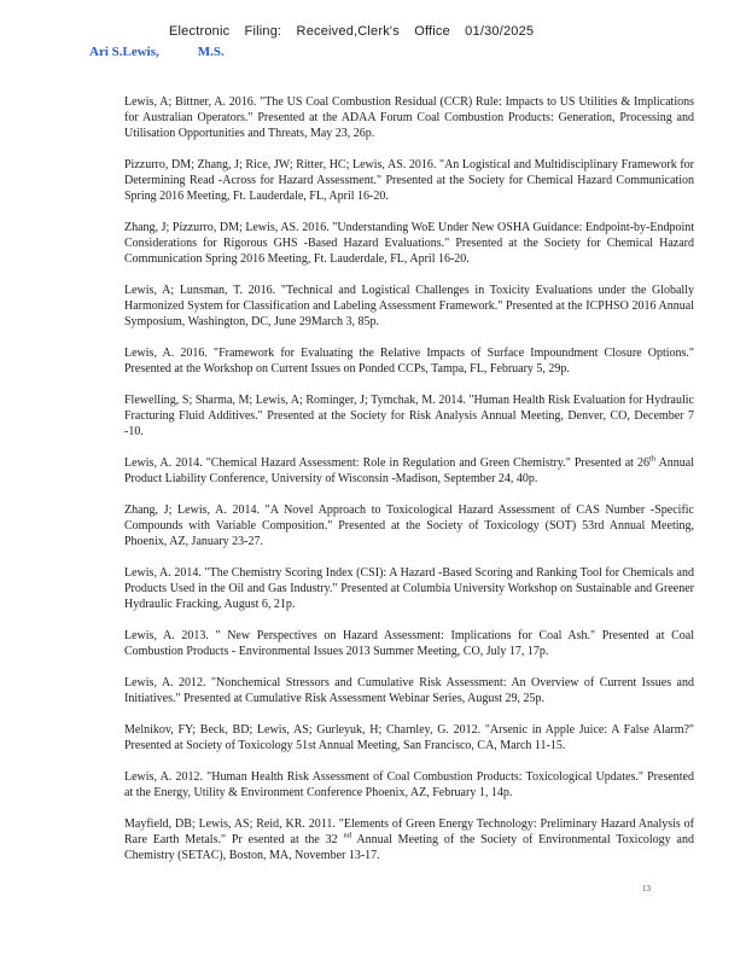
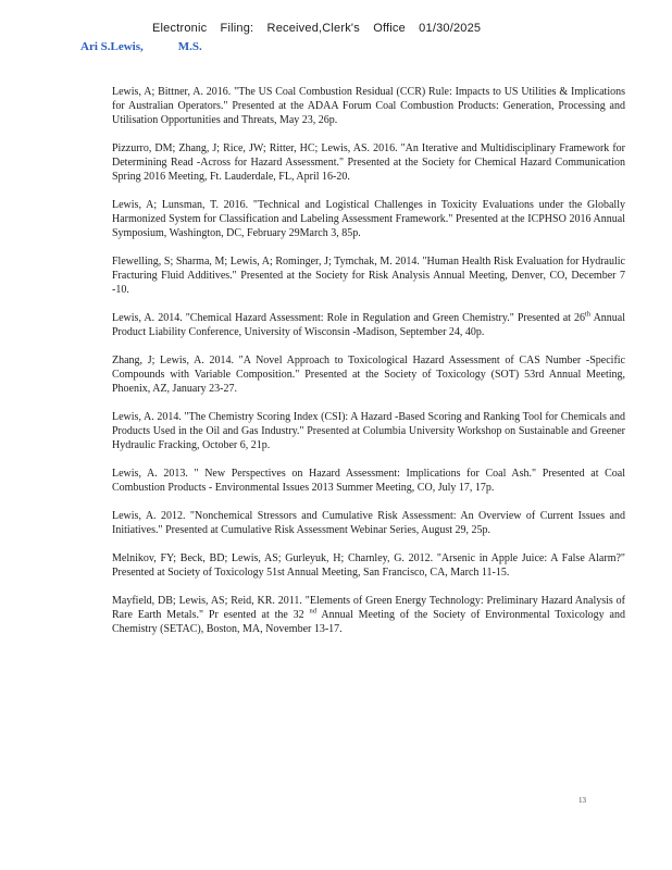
  Electronic Filing: Received,Clerk's Office 01/30/2025
  Ari S.Lewis,
  M.S.
  Lewis, A; Bittner, A. 2016. "The US Coal Combustion Residual (CCR) Rule: Impacts to US Utilities & Implications for Australian Operators." Presented at the ADAA Forum Coal Combustion Products: Generation, Processing and Utilisation Opportunities and Threats, May 23, 26p.
- Pizzurro, DM; Zhang, J; Rice, JW; Ritter, HC; Lewis, AS. 2016. "An Logistical and Multidisciplinary Framework for Determining Read -Across for Hazard Assessment." Presented at the Society for Chemical Hazard Communication Spring 2016 Meeting, Ft. Lauderdale, FL, April 16-20.
+ Pizzurro, DM; Zhang, J; Rice, JW; Ritter, HC; Lewis, AS. 2016. "An Iterative and Multidisciplinary Framework for Determining Read -Across for Hazard Assessment." Presented at the Society for Chemical Hazard Communication Spring 2016 Meeting, Ft. Lauderdale, FL, April 16-20.
- Zhang, J; Pizzurro, DM; Lewis, AS. 2016. "Understanding WoE Under New OSHA Guidance: Endpoint-by-Endpoint Considerations for Rigorous GHS -Based Hazard Evaluations." Presented at the Society for Chemical Hazard Communication Spring 2016 Meeting, Ft. Lauderdale, FL, April 16-20.
- Lewis, A; Lunsman, T. 2016. "Technical and Logistical Challenges in Toxicity Evaluations under the Globally Harmonized System for Classification and Labeling Assessment Framework." Presented at the ICPHSO 2016 Annual Symposium, Washington, DC, June 29March 3, 85p.
+ Lewis, A; Lunsman, T. 2016. "Technical and Logistical Challenges in Toxicity Evaluations under the Globally Harmonized System for Classification and Labeling Assessment Framework." Presented at the ICPHSO 2016 Annual Symposium, Washington, DC, February 29March 3, 85p.
- Lewis, A. 2016. "Framework for Evaluating the Relative Impacts of Surface Impoundment Closure Options." Presented at the Workshop on Current Issues on Ponded CCPs, Tampa, FL, February 5, 29p.
  Flewelling, S; Sharma, M; Lewis, A; Rominger, J; Tymchak, M. 2014. "Human Health Risk Evaluation for Hydraulic Fracturing Fluid Additives." Presented at the Society for Risk Analysis Annual Meeting, Denver, CO, December 7 -10.
  Lewis, A. 2014. "Chemical Hazard Assessment: Role in Regulation and Green Chemistry." Presented at 26 Annual Product Liability Conference, University of Wisconsin -Madison, September 24, 40p.
  Zhang, J; Lewis, A. 2014. "A Novel Approach to Toxicological Hazard Assessment of CAS Number -Specific Compounds with Variable Composition." Presented at the Society of Toxicology (SOT) 53rd Annual Meeting, Phoenix, AZ, January 23-27.
- Lewis, A. 2014. "The Chemistry Scoring Index (CSI): A Hazard -Based Scoring and Ranking Tool for Chemicals and Products Used in the Oil and Gas Industry." Presented at Columbia University Workshop on Sustainable and Greener Hydraulic Fracking, August 6, 21p.
+ Lewis, A. 2014. "The Chemistry Scoring Index (CSI): A Hazard -Based Scoring and Ranking Tool for Chemicals and Products Used in the Oil and Gas Industry." Presented at Columbia University Workshop on Sustainable and Greener Hydraulic Fracking, October 6, 21p.
  Lewis, A. 2013. " New Perspectives on Hazard Assessment: Implications for Coal Ash." Presented at Coal Combustion Products - Environmental Issues 2013 Summer Meeting, CO, July 17, 17p.
  Lewis, A. 2012. "Nonchemical Stressors and Cumulative Risk Assessment: An Overview of Current Issues and Initiatives." Presented at Cumulative Risk Assessment Webinar Series, August 29, 25p.
  Melnikov, FY; Beck, BD; Lewis, AS; Gurleyuk, H; Charnley, G. 2012. "Arsenic in Apple Juice: A False Alarm?" Presented at Society of Toxicology 51st Annual Meeting, San Francisco, CA, March 11-15.
- Lewis, A. 2012. "Human Health Risk Assessment of Coal Combustion Products: Toxicological Updates." Presented at the Energy, Utility & Environment Conference Phoenix, AZ, February 1, 14p.
  Mayfield, DB; Lewis, AS; Reid, KR. 2011. "Elements of Green Energy Technology: Preliminary Hazard Analysis of Rare Earth Metals." Pr esented at the 32 Annual Meeting of the Society of Environmental Toxicology and Chemistry (SETAC), Boston, MA, November 13-17.
  13
